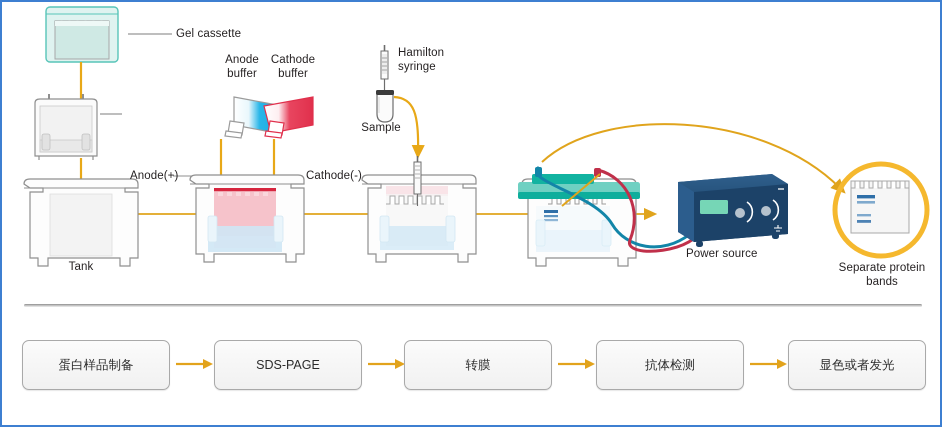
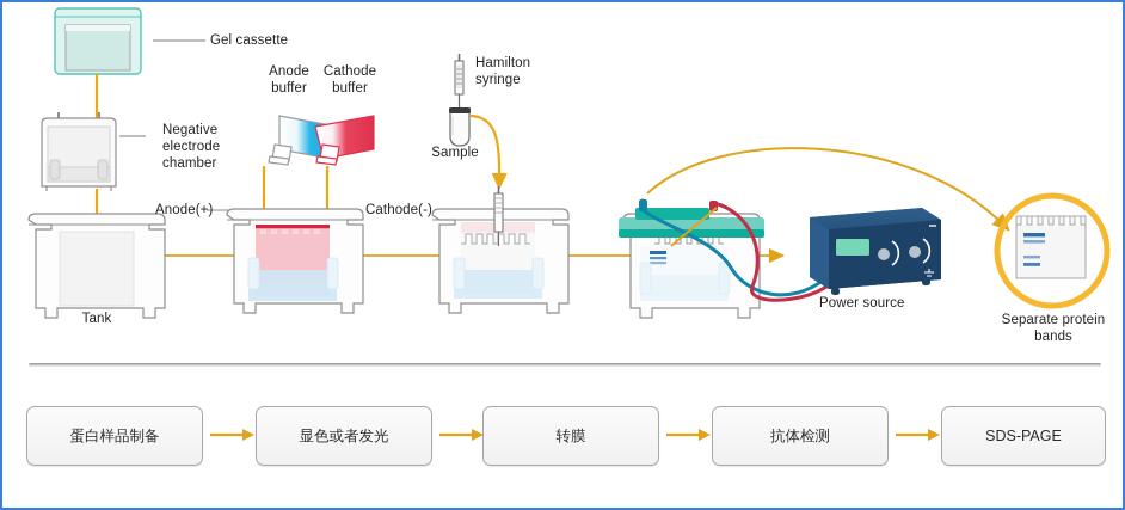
  Gel cassette
+ Negative
+ electrode
+ chamber
  Tank
  Anode
  buffer
  Cathode
  buffer
  Anode(+)
  Cathode(-)
  Hamilton
  syringe
  Sample
  Power source
  Separate protein
  bands
  蛋白样品制备
- SDS-PAGE
+ 显色或者发光
  转膜
  抗体检测
- 显色或者发光
+ SDS-PAGE
